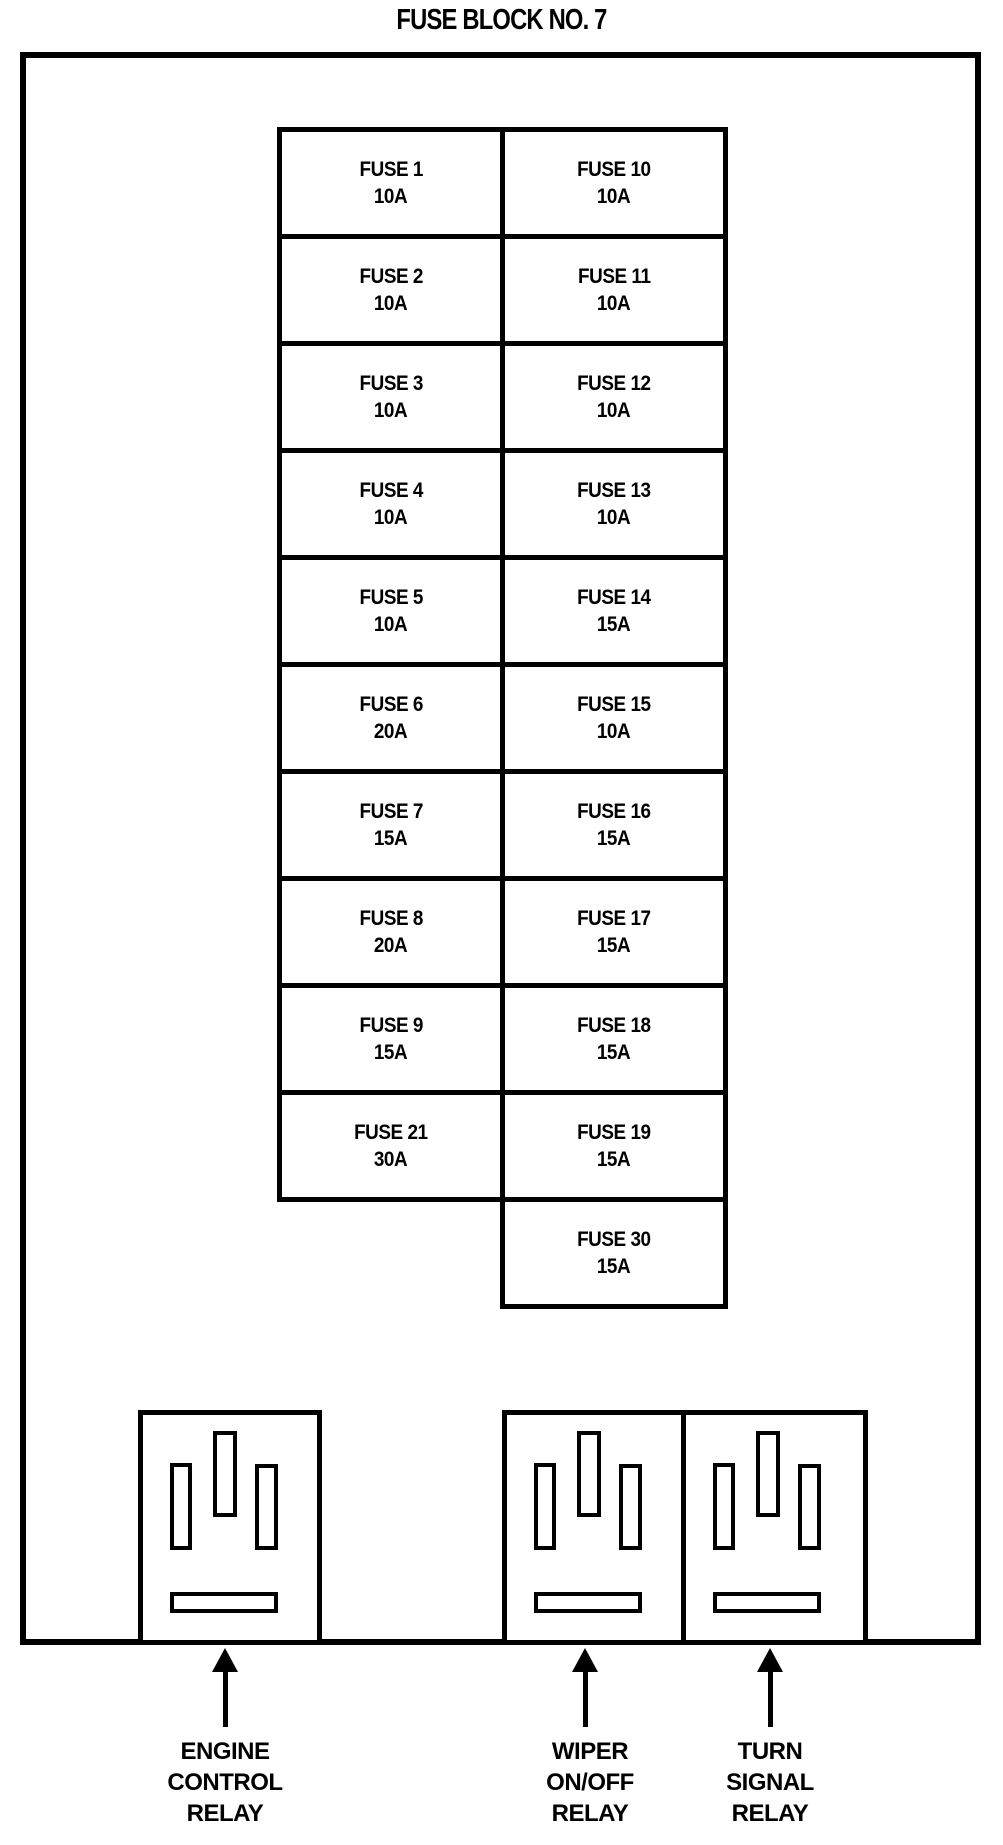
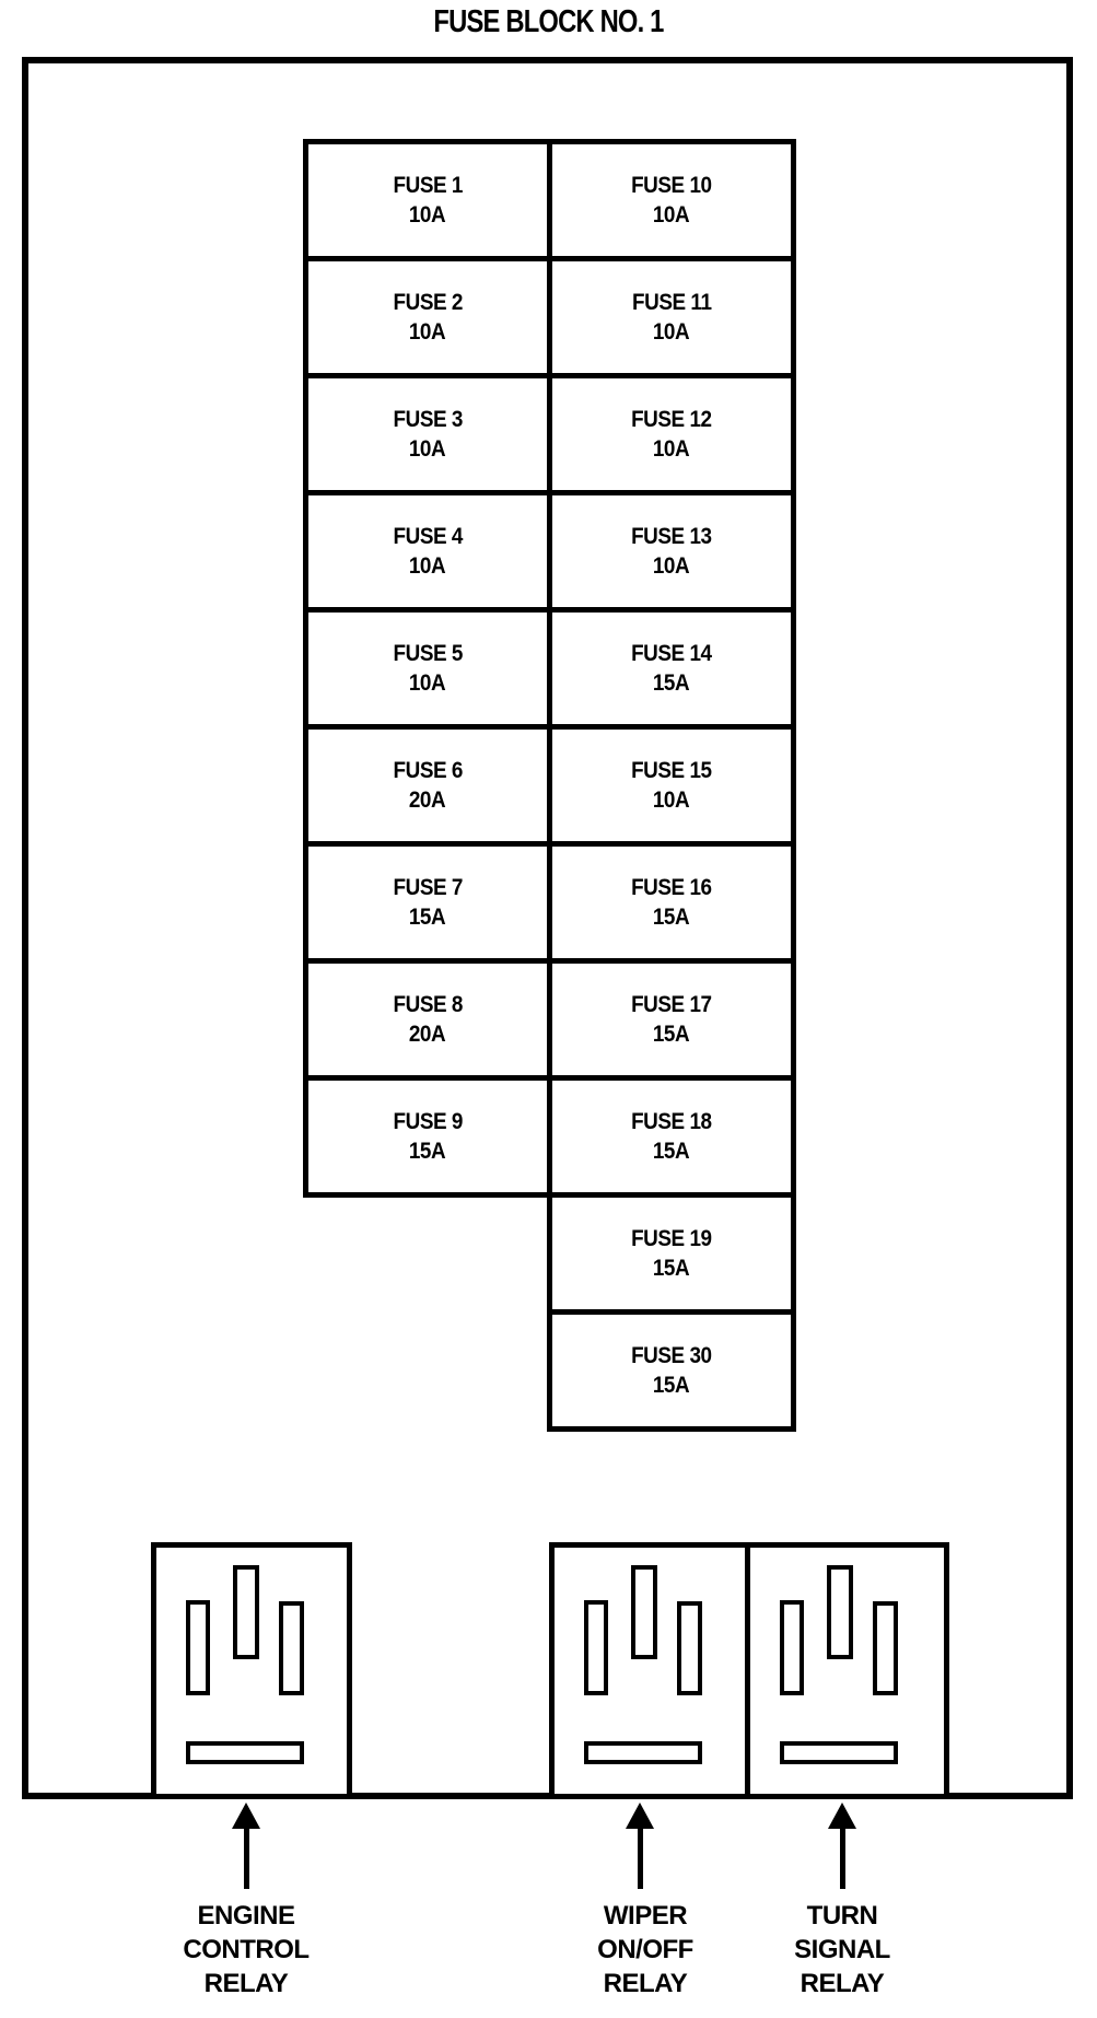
- FUSE BLOCK NO. 7
+ FUSE BLOCK NO. 1
  FUSE 1
  10A
  FUSE 2
  10A
  FUSE 3
  10A
  FUSE 4
  10A
  FUSE 5
  10A
  FUSE 6
  20A
  FUSE 7
  15A
  FUSE 8
  20A
  FUSE 9
  15A
- FUSE 21
- 30A
  FUSE 10
  10A
  FUSE 11
  10A
  FUSE 12
  10A
  FUSE 13
  10A
  FUSE 14
  15A
  FUSE 15
  10A
  FUSE 16
  15A
  FUSE 17
  15A
  FUSE 18
  15A
  FUSE 19
  15A
  FUSE 30
  15A
  ENGINE
  CONTROL
  RELAY
  WIPER
  ON/OFF
  RELAY
  TURN
  SIGNAL
  RELAY
